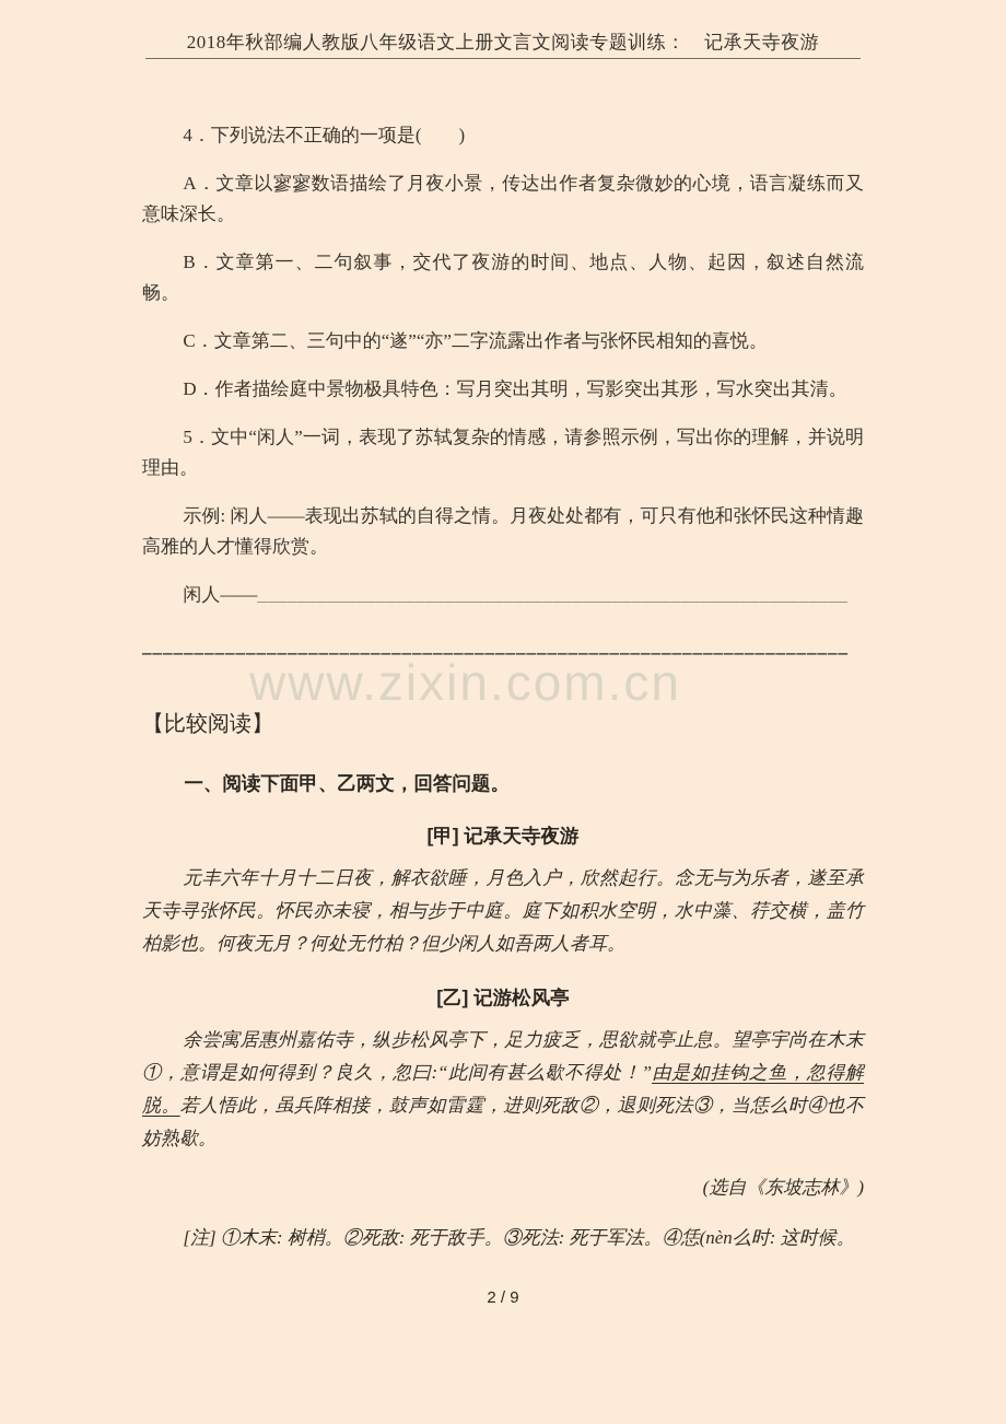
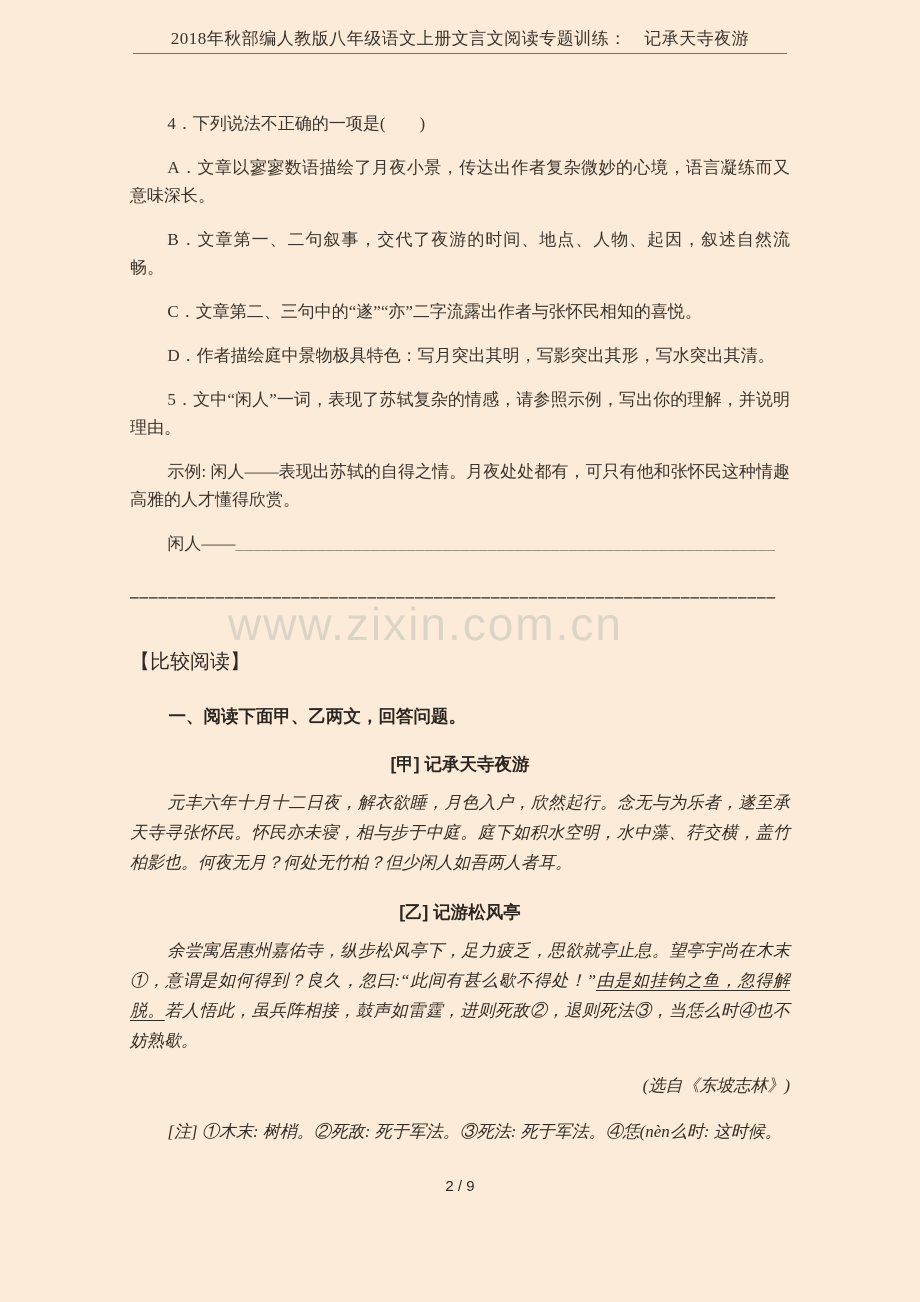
  www.zixin.com.cn
  2018年秋部编人教版八年级语文上册文言文阅读专题训练： 记承天寺夜游
  4．下列说法不正确的一项是( )
  A．文章以寥寥数语描绘了月夜小景，传达出作者复杂微妙的心境，语言凝练而又意味深长。
  B．文章第一、二句叙事，交代了夜游的时间、地点、人物、起因，叙述自然流畅。
  C．文章第二、三句中的“遂”“亦”二字流露出作者与张怀民相知的喜悦。
  D．作者描绘庭中景物极具特色：写月突出其明，写影突出其形，写水突出其清。
  5．文中“闲人”一词，表现了苏轼复杂的情感，请参照示例，写出你的理解，并说明理由。
  示例: 闲人——表现出苏轼的自得之情。月夜处处都有，可只有他和张怀民这种情趣高雅的人才懂得欣赏。
  闲人——____________________________________________________________
  ____________________________________________________________________
  【比较阅读】
  一、阅读下面甲、乙两文，回答问题。
  [甲] 记承天寺夜游
  元丰六年十月十二日夜，解衣欲睡，月色入户，欣然起行。念无与为乐者，遂至承天寺寻张怀民。怀民亦未寝，相与步于中庭。庭下如积水空明，水中藻、荇交横，盖竹柏影也。何夜无月？何处无竹柏？但少闲人如吾两人者耳。
  [乙] 记游松风亭
  余尝寓居惠州嘉佑寺，纵步松风亭下，足力疲乏，思欲就亭止息。望亭宇尚在木末①，意谓是如何得到？良久，忽曰:“此间有甚么歇不得处！”由是如挂钩之鱼，忽得解脱。若人悟此，虽兵阵相接，鼓声如雷霆，进则死敌②，退则死法③，当恁么时④也不妨熟歇。
  (选自《东坡志林》)
- [注] ①木末: 树梢。②死敌: 死于敌手。③死法: 死于军法。④恁(nèn么时: 这时候。
+ [注] ①木末: 树梢。②死敌: 死于军法。③死法: 死于军法。④恁(nèn么时: 这时候。
  2 / 9
